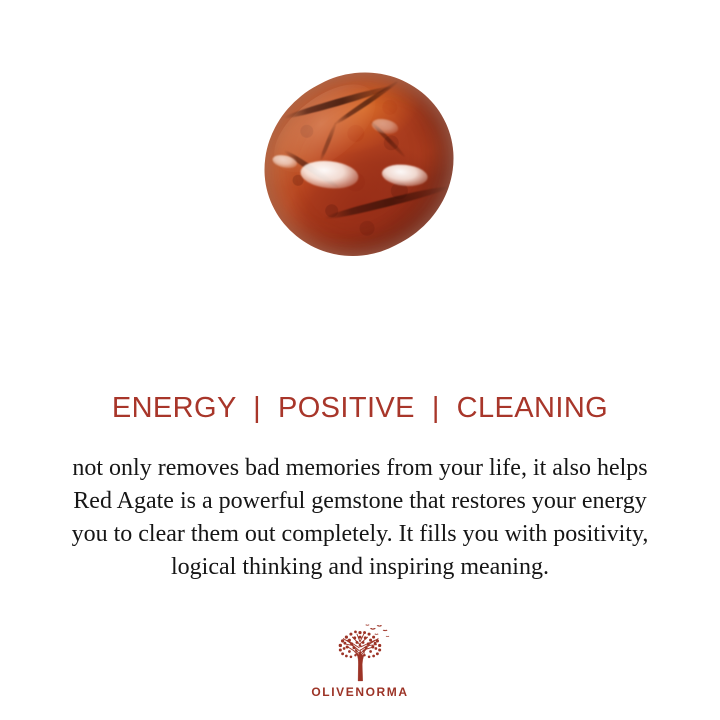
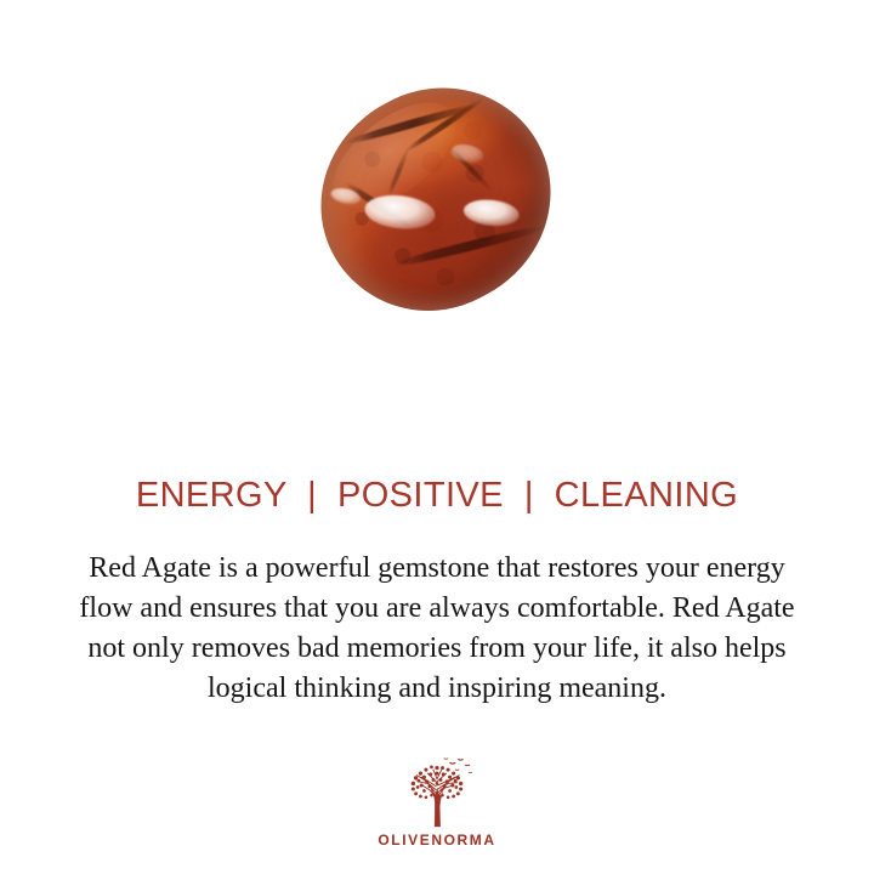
  ENERGY | POSITIVE | CLEANING
- not only removes bad memories from your life, it also helps
+ Red Agate is a powerful gemstone that restores your energy
+ flow and ensures that you are always comfortable. Red Agate
- Red Agate is a powerful gemstone that restores your energy
+ not only removes bad memories from your life, it also helps
- you to clear them out completely. It fills you with positivity,
  logical thinking and inspiring meaning.
  OLIVENORMA
